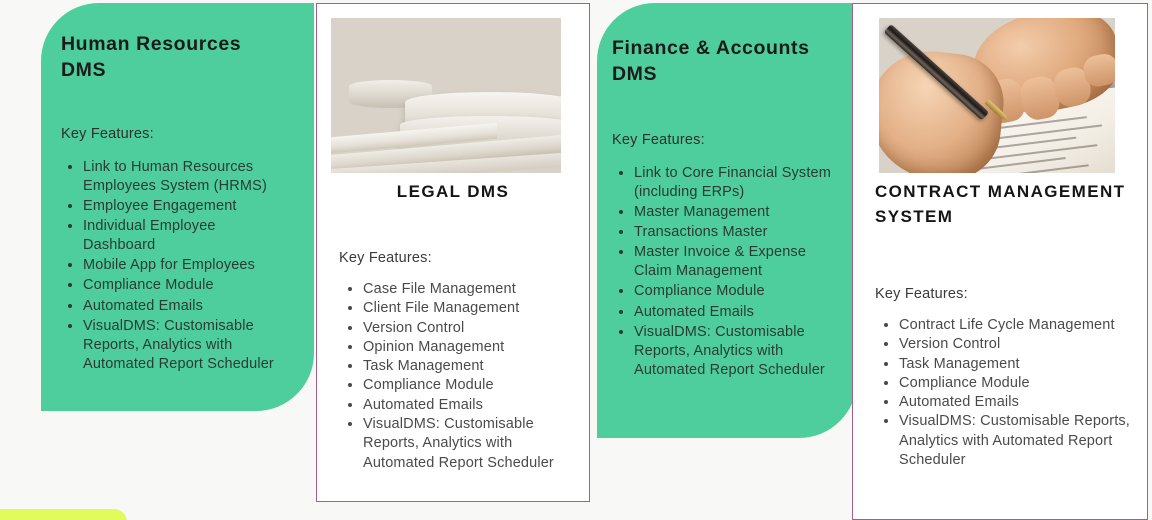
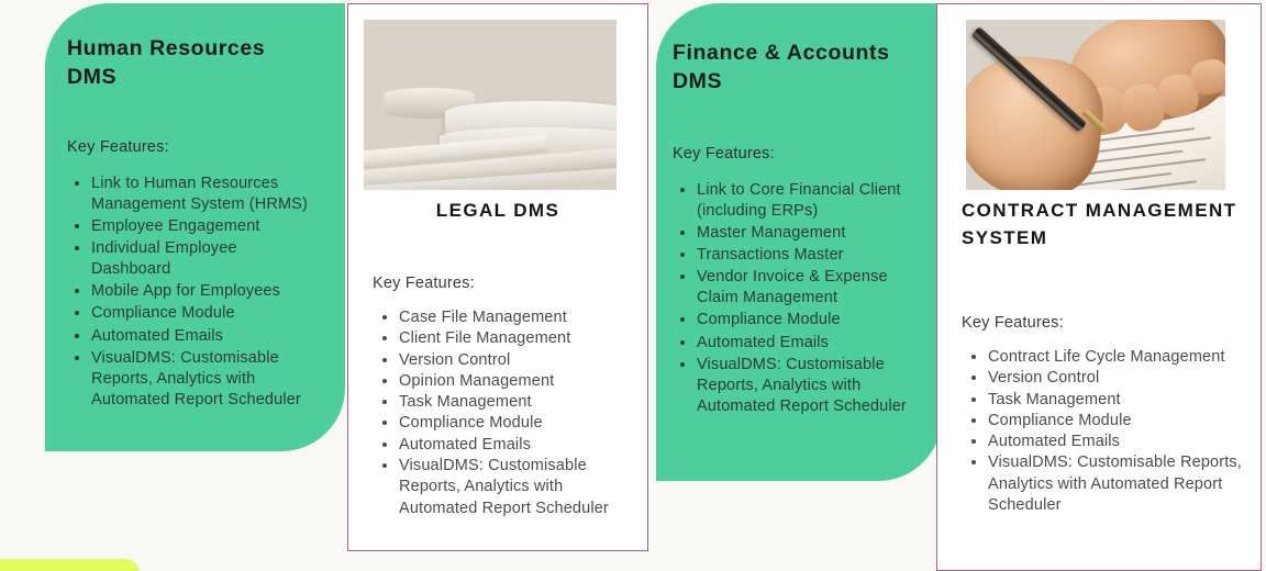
  Human Resources DMS
  Key Features:
- Link to Human Resources Employees System (HRMS)
+ Link to Human Resources Management System (HRMS)
  Employee Engagement
  Individual Employee Dashboard
  Mobile App for Employees
  Compliance Module
  Automated Emails
  VisualDMS: Customisable Reports, Analytics with Automated Report Scheduler
  LEGAL DMS
  Key Features:
  Case File Management
  Client File Management
  Version Control
  Opinion Management
  Task Management
  Compliance Module
  Automated Emails
  VisualDMS: Customisable Reports, Analytics with Automated Report Scheduler
  Finance & Accounts DMS
  Key Features:
- Link to Core Financial System (including ERPs)
+ Link to Core Financial Client (including ERPs)
  Master Management
  Transactions Master
- Master Invoice & Expense Claim Management
+ Vendor Invoice & Expense Claim Management
  Compliance Module
  Automated Emails
  VisualDMS: Customisable Reports, Analytics with Automated Report Scheduler
  CONTRACT MANAGEMENT SYSTEM
  Key Features:
  Contract Life Cycle Management
  Version Control
  Task Management
  Compliance Module
  Automated Emails
  VisualDMS: Customisable Reports, Analytics with Automated Report Scheduler
